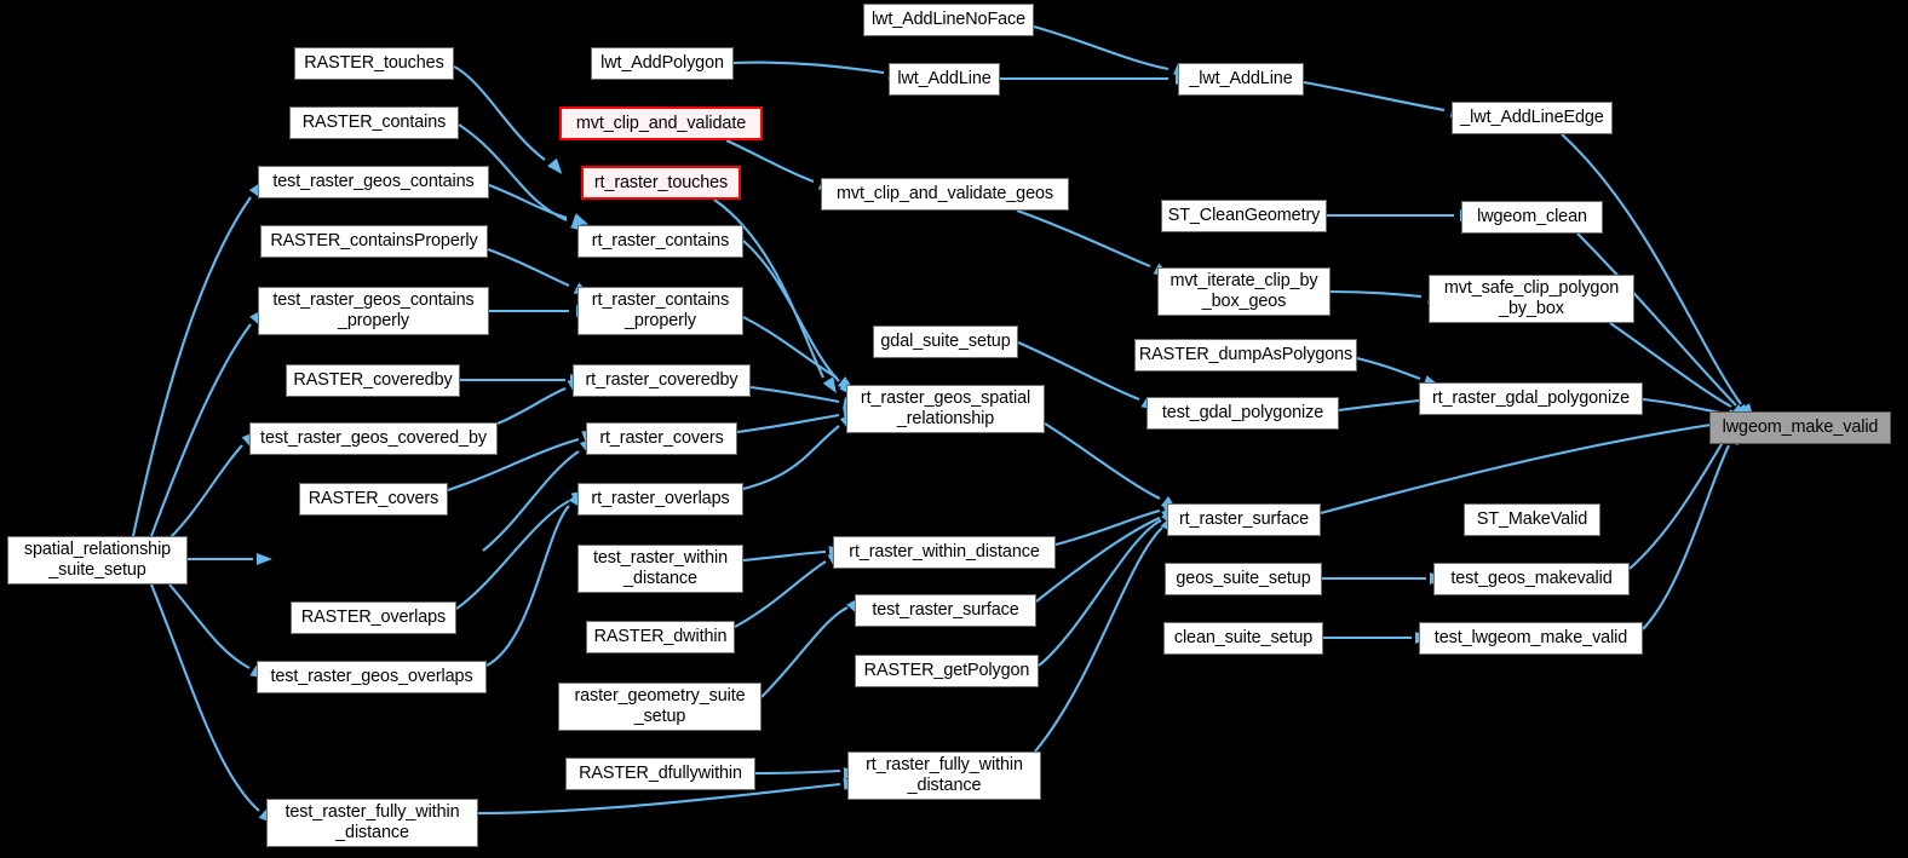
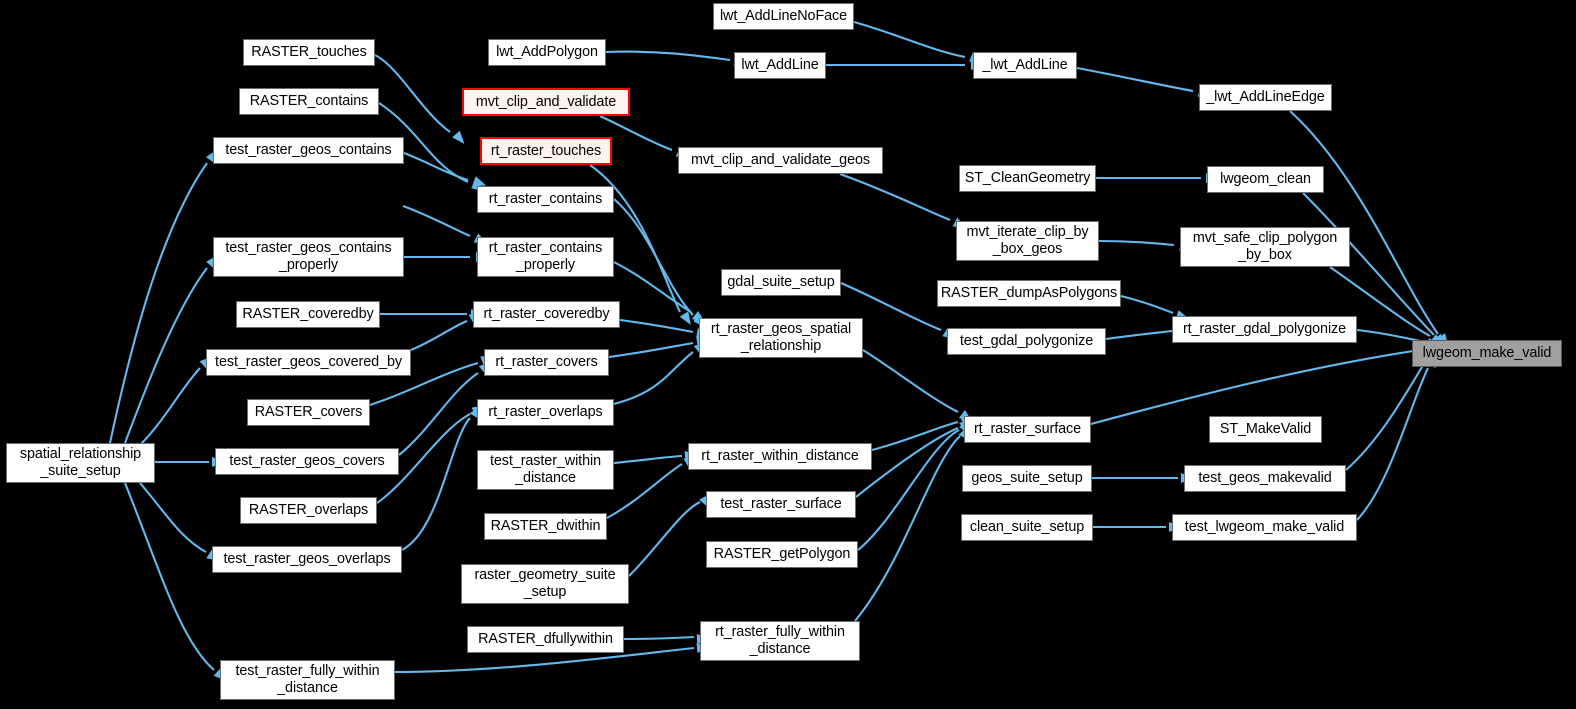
  RASTER_touches
  lwt_AddPolygon
  lwt_AddLineNoFace
  lwt_AddLine
  _lwt_AddLine
  _lwt_AddLineEdge
  RASTER_contains
  mvt_clip_and_validate
  test_raster_geos_contains
  rt_raster_touches
  mvt_clip_and_validate_geos
  ST_CleanGeometry
  lwgeom_clean
- RASTER_containsProperly
  rt_raster_contains
  mvt_iterate_clip_by
  _box_geos
  mvt_safe_clip_polygon
  _by_box
  test_raster_geos_contains
  _properly
  rt_raster_contains
  _properly
  gdal_suite_setup
  RASTER_dumpAsPolygons
  RASTER_coveredby
  rt_raster_coveredby
  rt_raster_geos_spatial
  _relationship
  rt_raster_gdal_polygonize
  lwgeom_make_valid
  test_raster_geos_covered_by
  rt_raster_covers
  test_gdal_polygonize
  RASTER_covers
  rt_raster_overlaps
  rt_raster_surface
  ST_MakeValid
  spatial_relationship
  _suite_setup
+ test_raster_geos_covers
  test_raster_within
  _distance
  rt_raster_within_distance
  geos_suite_setup
  test_geos_makevalid
  RASTER_overlaps
  test_raster_surface
  RASTER_dwithin
  clean_suite_setup
  test_lwgeom_make_valid
  test_raster_geos_overlaps
  RASTER_getPolygon
  raster_geometry_suite
  _setup
  RASTER_dfullywithin
  rt_raster_fully_within
  _distance
  test_raster_fully_within
  _distance
